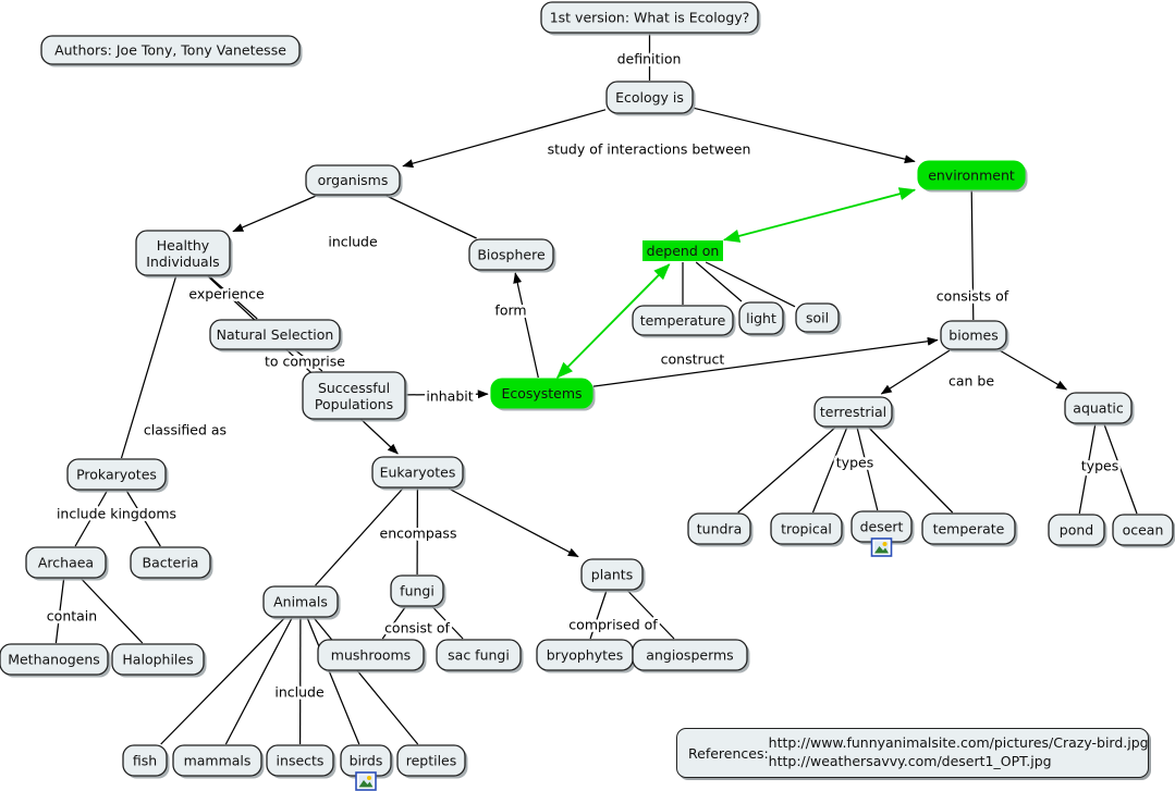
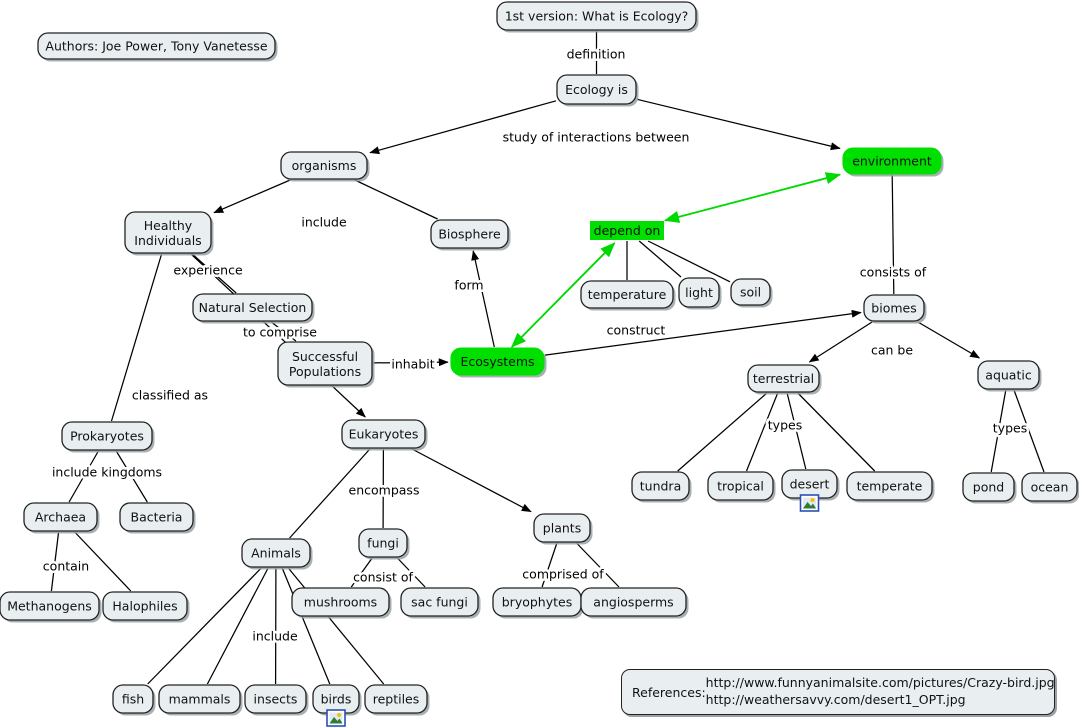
  1st version: What is Ecology?
- Authors: Joe Tony, Tony Vanetesse
+ Authors: Joe Power, Tony Vanetesse
  Ecology is
  organisms
  environment
  Healthy Individuals
  Biosphere
  depend on
  Natural Selection
  temperature
  light
  soil
  biomes
  Successful Populations
  Ecosystems
  terrestrial
  aquatic
  Prokaryotes
  Eukaryotes
  tundra
  tropical
  desert
  temperate
  pond
  ocean
  Archaea
  Bacteria
  plants
  fungi
  Animals
  mushrooms
  sac fungi
  bryophytes
  angiosperms
  Methanogens
  Halophiles
  fish
  mammals
  insects
  birds
  reptiles
  definition
  study of interactions between
  include
  experience
  form
  consists of
  to comprise
  construct
  inhabit
  classified as
  can be
  include kingdoms
  encompass
  types
  types
  contain
  consist of
  comprised of
  include
  References:
  http://www.funnyanimalsite.com/pictures/Crazy-bird.jpg
  http://weathersavvy.com/desert1_OPT.jpg
